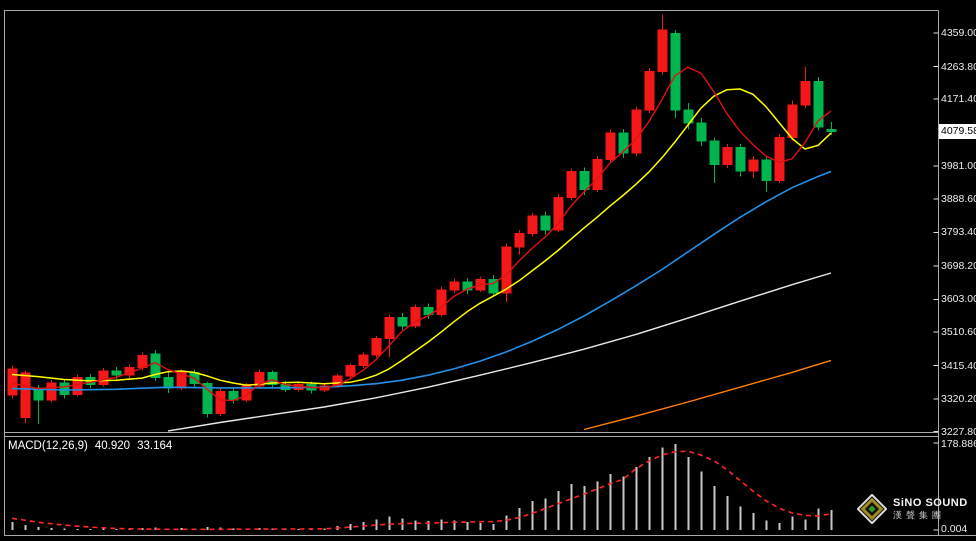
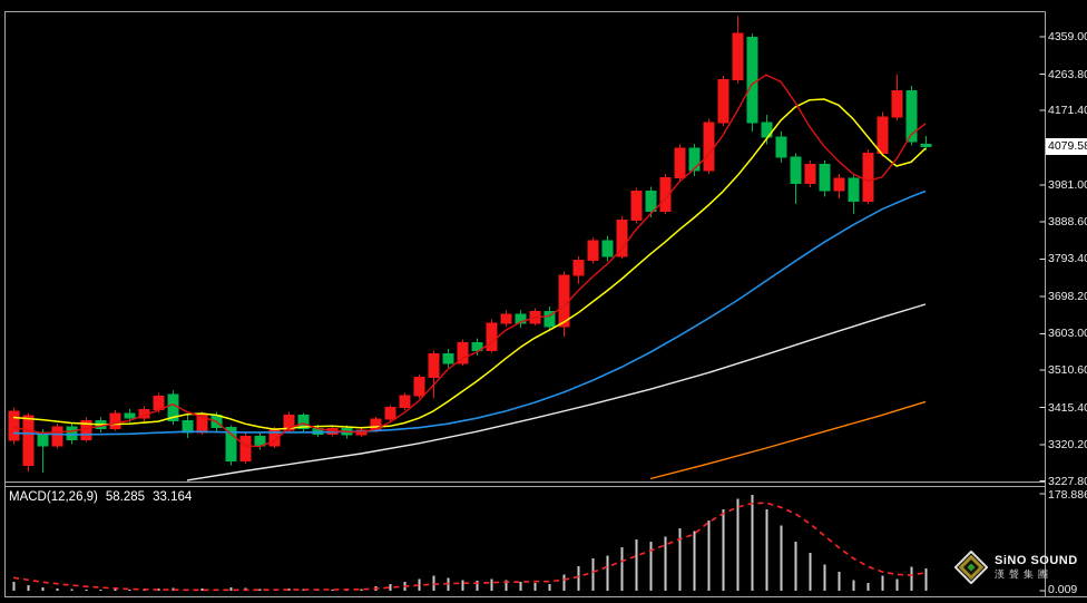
- MACD(12,26,9) 40.920 33.164
+ MACD(12,26,9) 58.285 33.164
  4359.0
  4263.8
  4171.4
  3981.0
  3888.6
  3793.4
  3698.2
  3603.0
  3510.6
  3415.4
  3320.2
  3227.8
  4079.5
  178.88
- 0.004
+ 0.009
  SiNO SOUND
  漢聲集團
